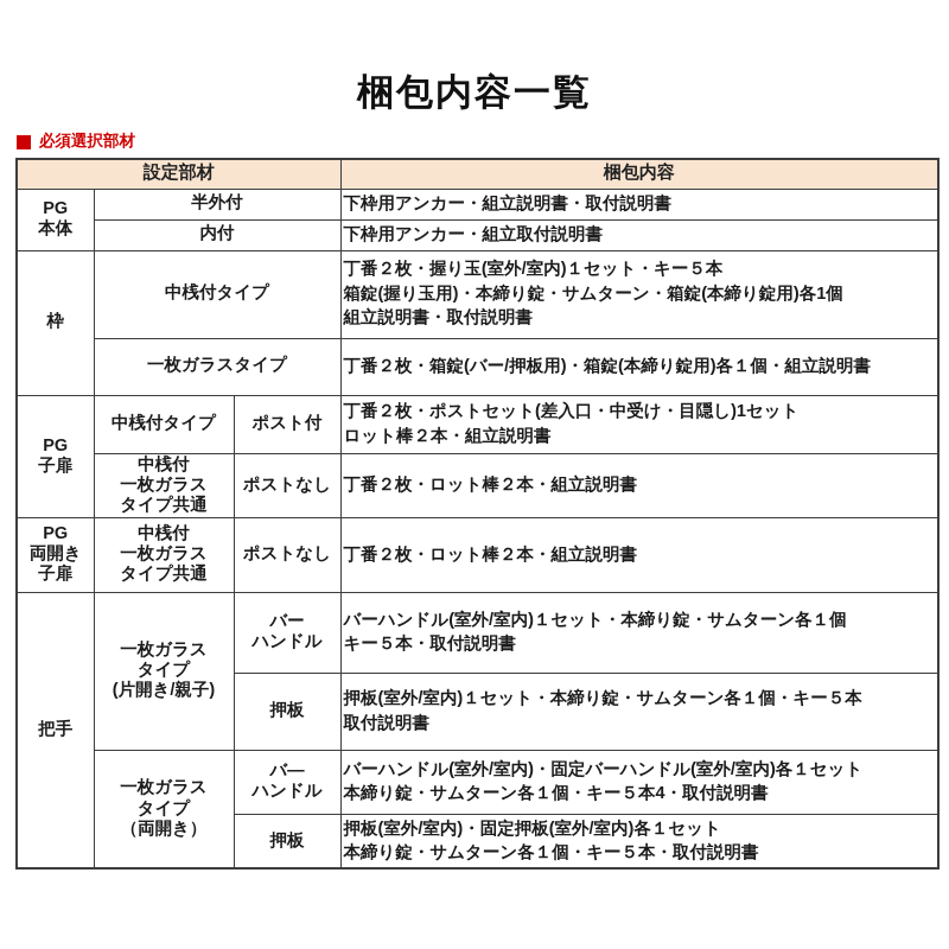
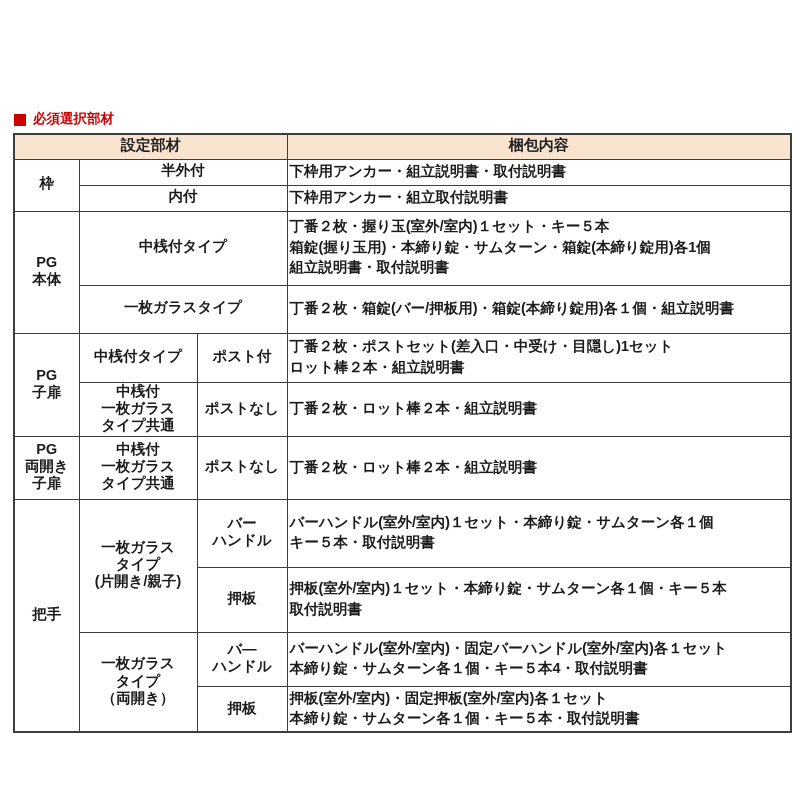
- 梱包内容一覧
  必須選択部材
  設定部材	梱包内容
- PG 本体	半外付	下枠用アンカー・組立説明書・取付説明書
+ 枠	半外付	下枠用アンカー・組立説明書・取付説明書
  内付	下枠用アンカー・組立取付説明書
- 枠	中桟付タイプ	丁番２枚・握り玉(室外/室内)１セット・キー５本 箱錠(握り玉用)・本締り錠・サムターン・箱錠(本締り錠用)各1個 組立説明書・取付説明書
+ PG 本体	中桟付タイプ	丁番２枚・握り玉(室外/室内)１セット・キー５本 箱錠(握り玉用)・本締り錠・サムターン・箱錠(本締り錠用)各1個 組立説明書・取付説明書
  一枚ガラスタイプ	丁番２枚・箱錠(バー/押板用)・箱錠(本締り錠用)各１個・組立説明書
  PG 子扉	中桟付タイプ	ポスト付	丁番２枚・ポストセット(差入口・中受け・目隠し)1セット ロット棒２本・組立説明書
  中桟付 一枚ガラス タイプ共通	ポストなし	丁番２枚・ロット棒２本・組立説明書
  PG 両開き 子扉	中桟付 一枚ガラス タイプ共通	ポストなし	丁番２枚・ロット棒２本・組立説明書
  把手	一枚ガラス タイプ (片開き/親子)	バー ハンドル	バーハンドル(室外/室内)１セット・本締り錠・サムターン各１個 キー５本・取付説明書
  押板	押板(室外/室内)１セット・本締り錠・サムターン各１個・キー５本 取付説明書
  一枚ガラス タイプ （両開き）	バ― ハンドル	バーハンドル(室外/室内)・固定バーハンドル(室外/室内)各１セット 本締り錠・サムターン各１個・キー５本4・取付説明書
  押板	押板(室外/室内)・固定押板(室外/室内)各１セット 本締り錠・サムターン各１個・キー５本・取付説明書
